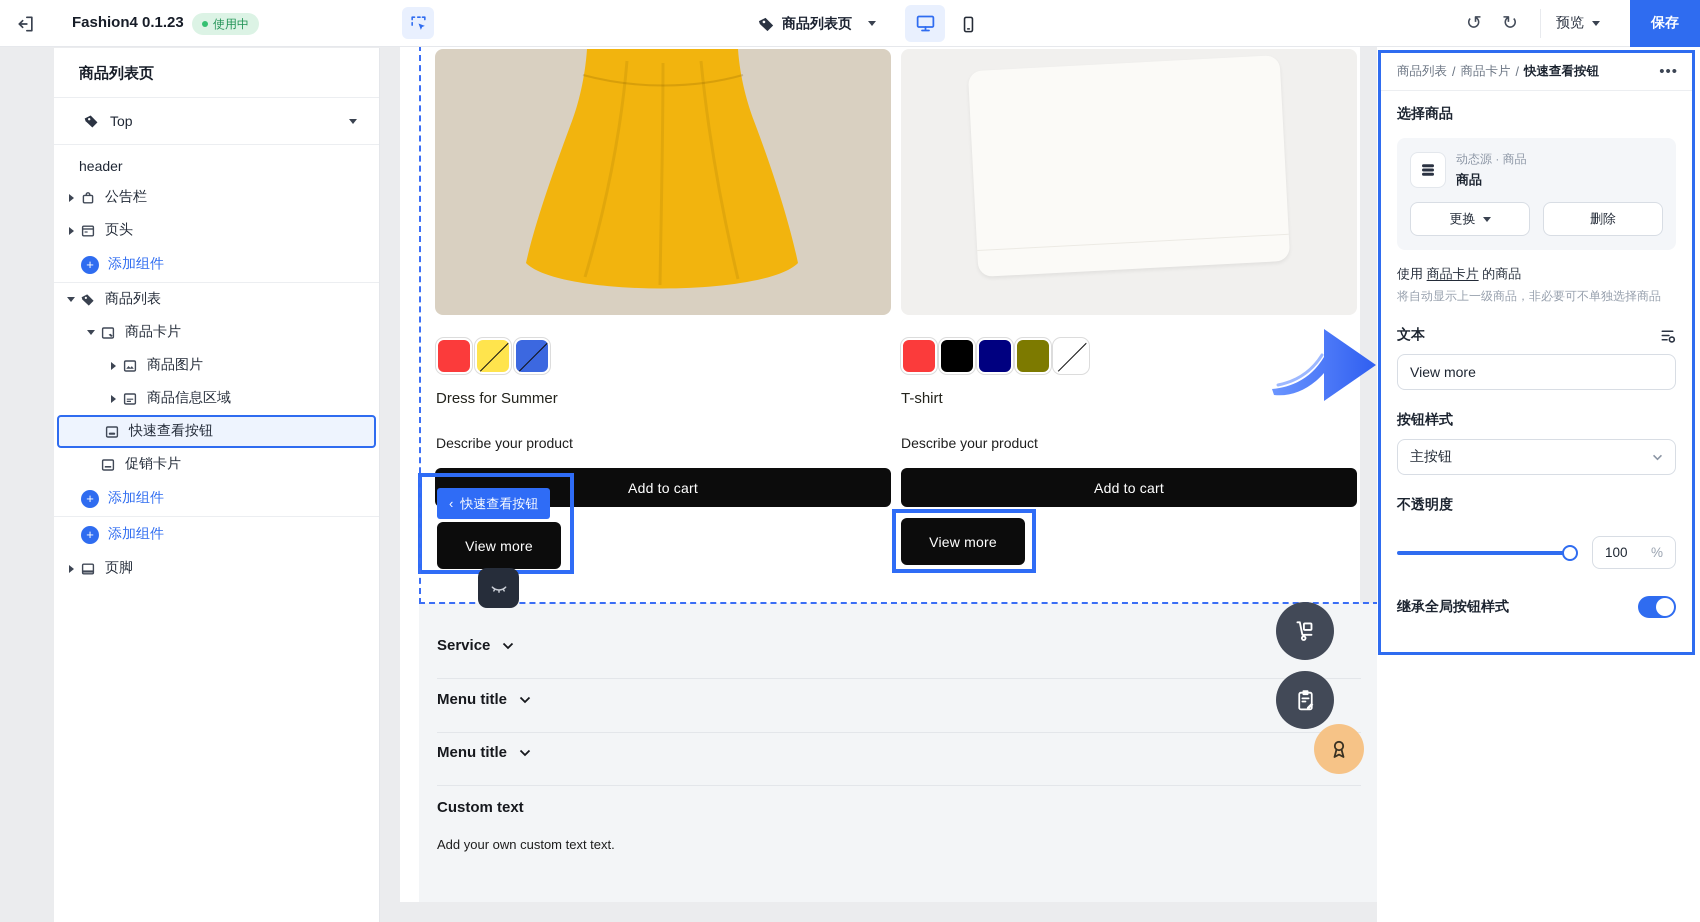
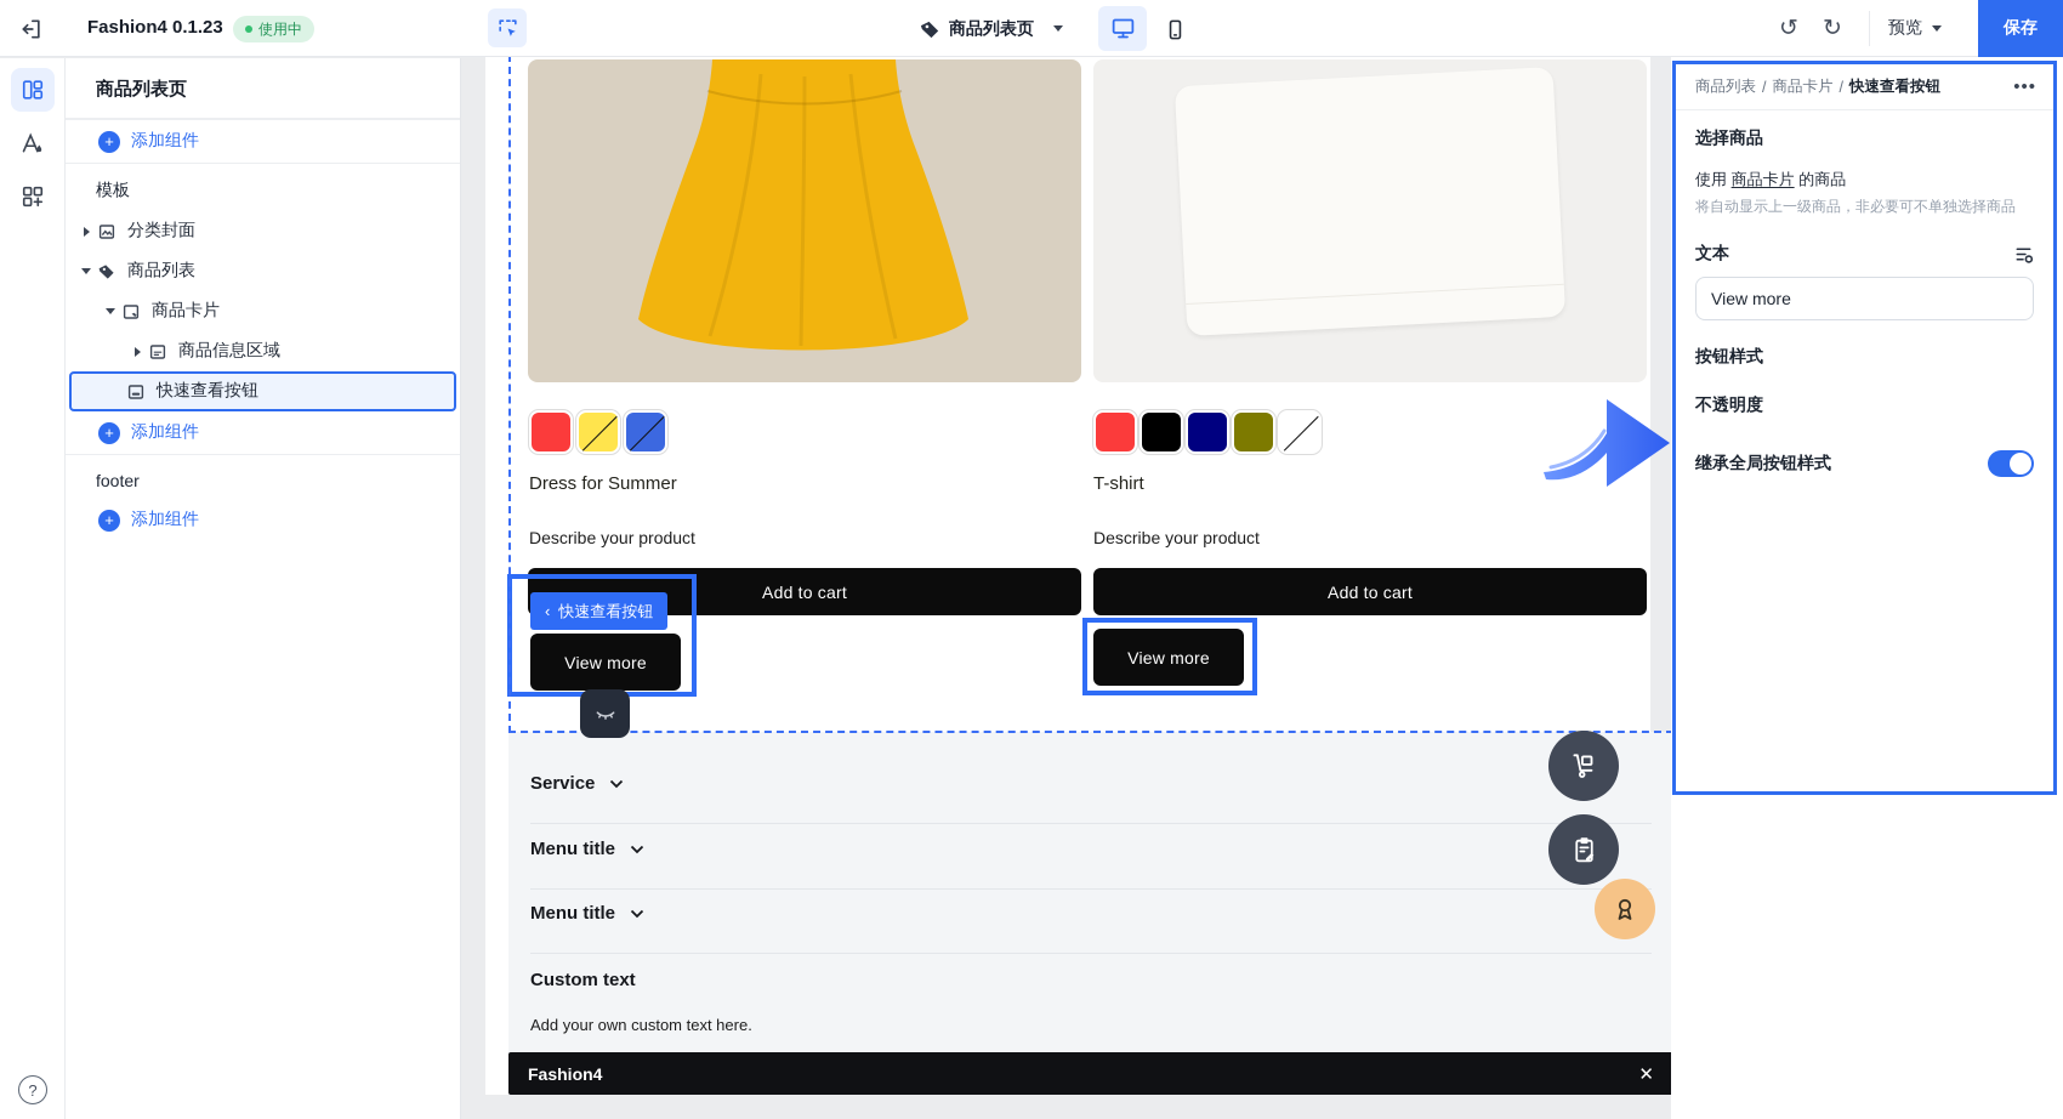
  Fashion4 0.1.23
  使用中
  商品列表页
  ↺
  ↻
  预览
  保存
+ ?
  商品列表页
- Top
- header
- 公告栏
- 页头
  +
  添加组件
+ 模板
+ 分类封面
  商品列表
  商品卡片
- 商品图片
  商品信息区域
  快速查看按钮
- 促销卡片
  +
  添加组件
+ footer
  +
  添加组件
- 页脚
  Dress for Summer
  T-shirt
  Describe your product
  Describe your product
  Add to cart
  Add to cart
  ‹
  快速查看按钮
  View more
  View more
  Service
  Menu title
  Menu title
  Custom text
- Add your own custom text text.
+ Add your own custom text here.
+ Fashion4
+ ✕
  商品列表
  /
  商品卡片
  /
  快速查看按钮
  •••
  选择商品
- 动态源 · 商品
- 商品
- 更换
- 删除
  使用 商品卡片 的商品
  将自动显示上一级商品，非必要可不单独选择商品
  文本
  View more
  按钮样式
- 主按钮
  不透明度
- 100
- %
  继承全局按钮样式
